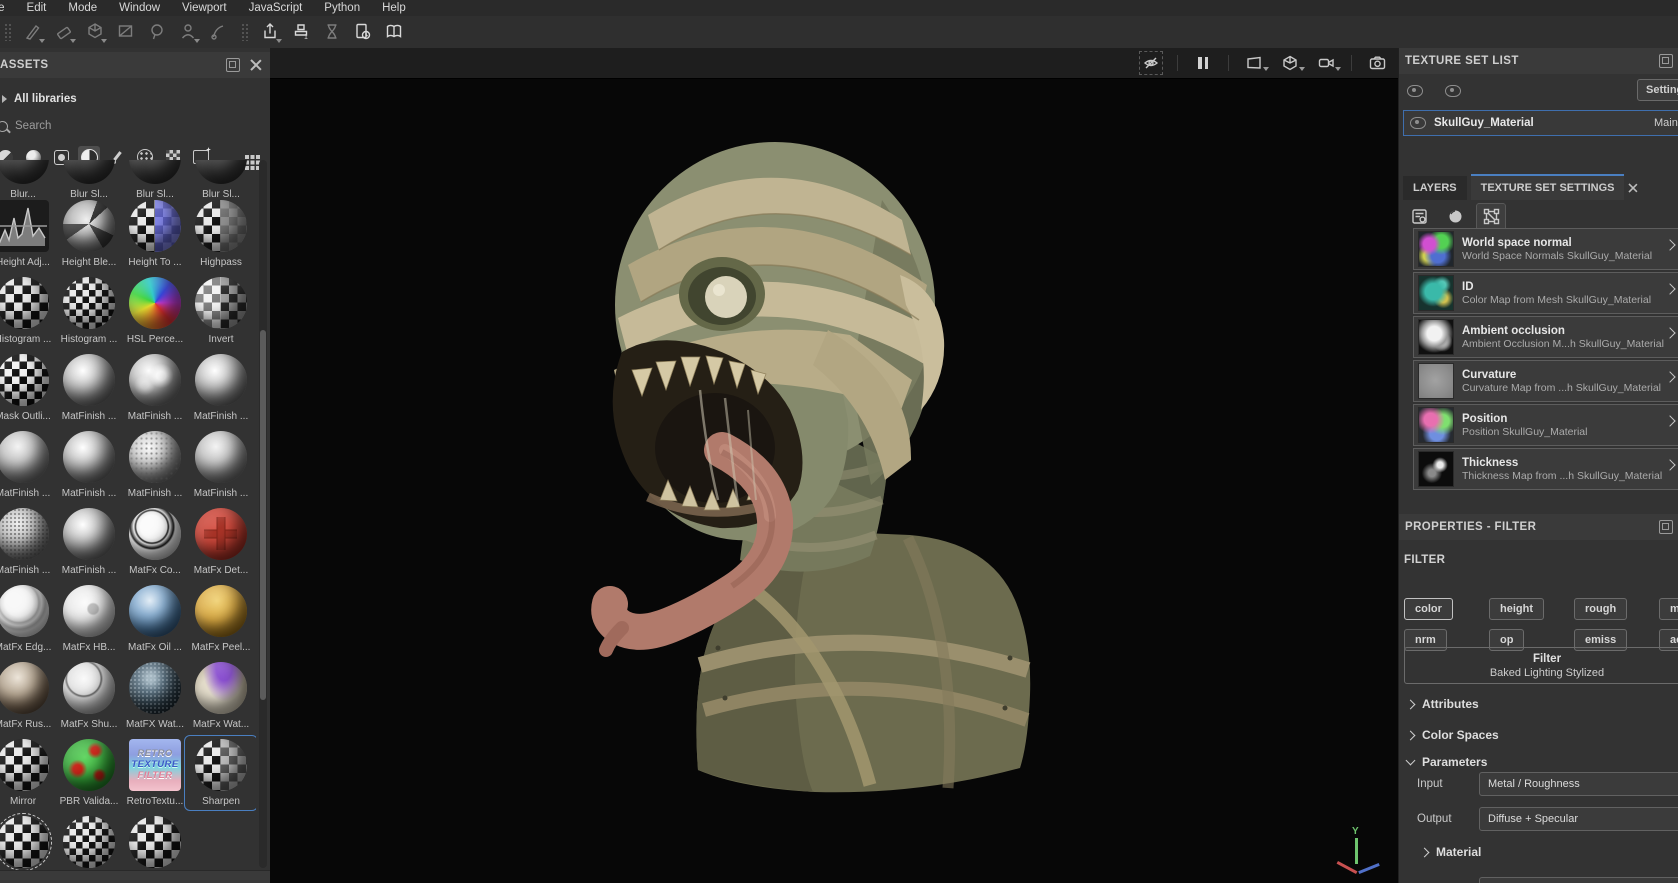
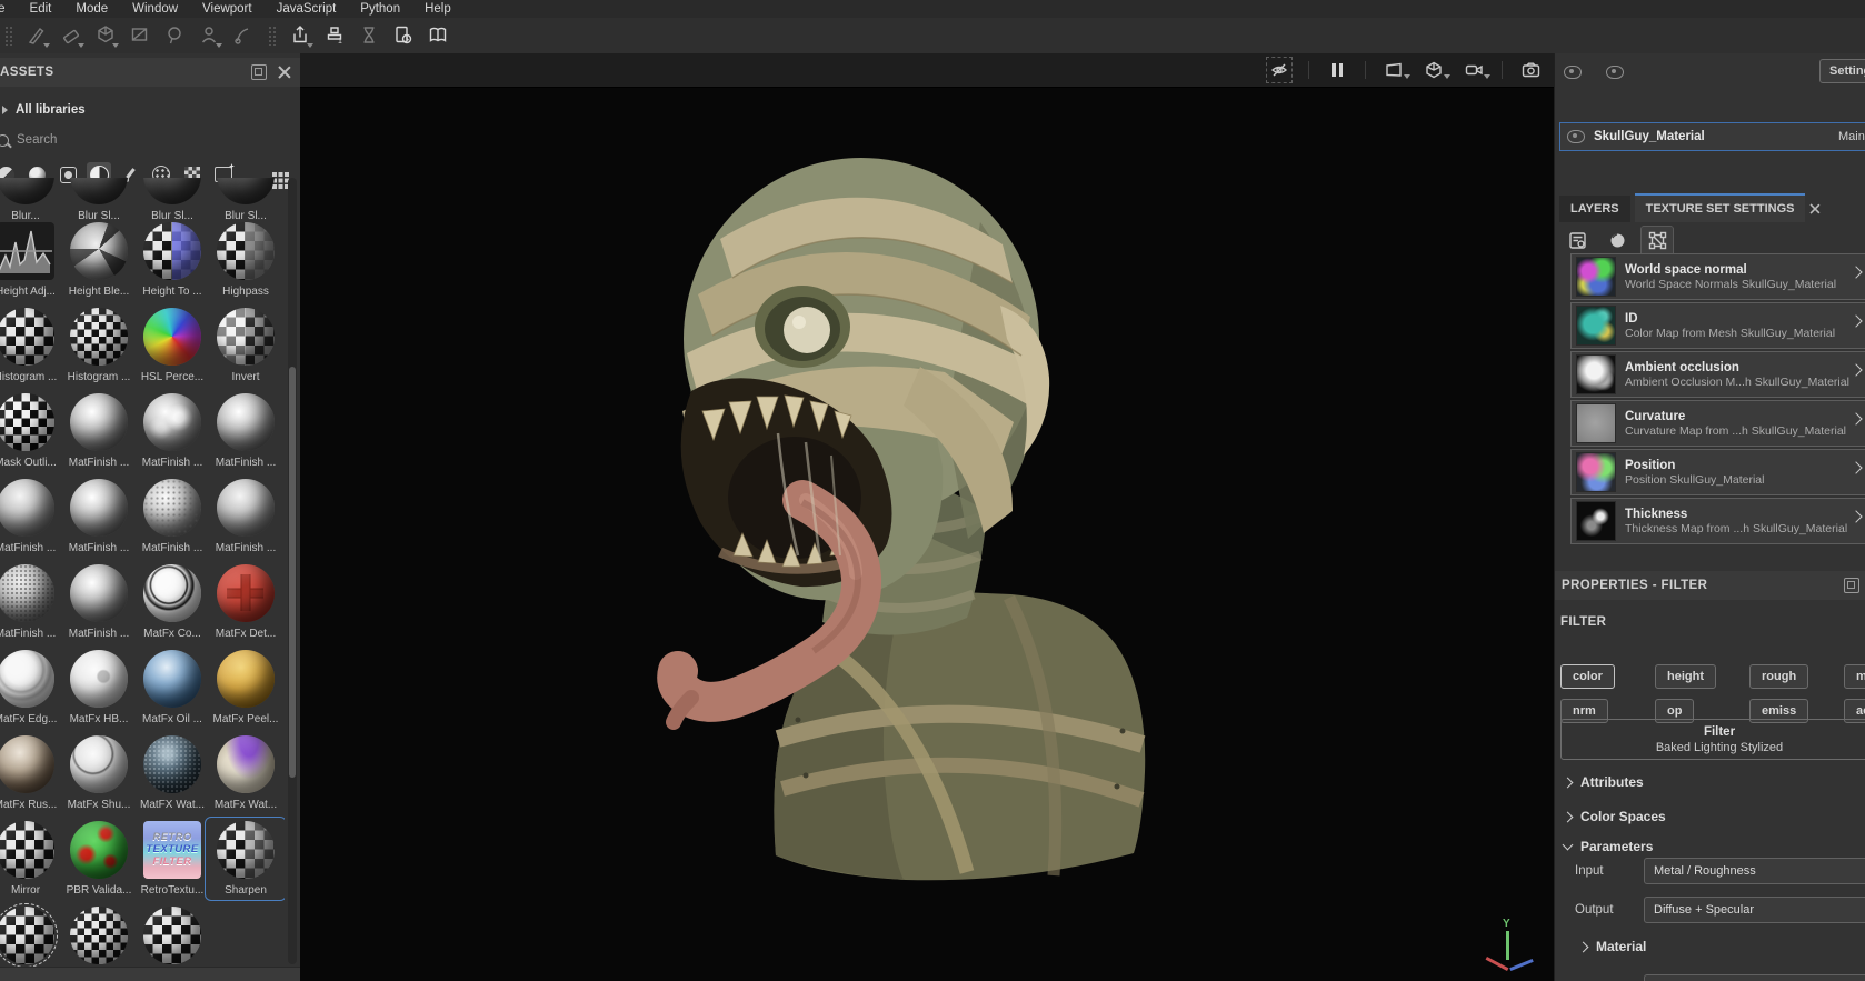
  Edit
  Mode
  Window
  Viewport
  JavaScript
  Python
  Help
  ASSETS
  All libraries
  Search
  Blur...
  Blur Sl...
  Blur Sl...
  Blur Sl...
  eight Adj...
  Height Ble...
  Height To ...
  Highpass
  istogram ...
  Histogram ...
  HSL Perce...
  Invert
  ask Outli...
  MatFinish ...
  MatFinish ...
  MatFinish ...
  atFinish ...
  MatFinish ...
  MatFinish ...
  MatFinish ...
  atFinish ...
  MatFinish ...
  MatFx Co...
  MatFx Det...
  atFx Edg...
  MatFx HB...
  MatFx Oil ...
  MatFx Peel...
  atFx Rus...
  MatFx Shu...
  MatFX Wat...
  MatFx Wat...
  Mirror
  PBR Valida...
  RETRO
  TEXTURE
  FILTER
  RetroTextu...
  Sharpen
  Y
- TEXTURE SET LIST
  Settin
  SkullGuy_Material
  Main
  LAYERS
  TEXTURE SET SETTINGS
  World space normal
  World Space Normals SkullGuy_Material
  ID
  Color Map from Mesh SkullGuy_Material
  Ambient occlusion
  Ambient Occlusion M...h SkullGuy_Material
  Curvature
  Curvature Map from ...h SkullGuy_Material
  Position
  Position SkullGuy_Material
  Thickness
  Thickness Map from ...h SkullGuy_Material
  PROPERTIES - FILTER
  FILTER
  color
  height
  rough
  nrm
  op
  emiss
  Filter
  Baked Lighting Stylized
  Attributes
  Color Spaces
  Parameters
  Input
  Metal / Roughness
  Output
  Diffuse + Specular
  Material
